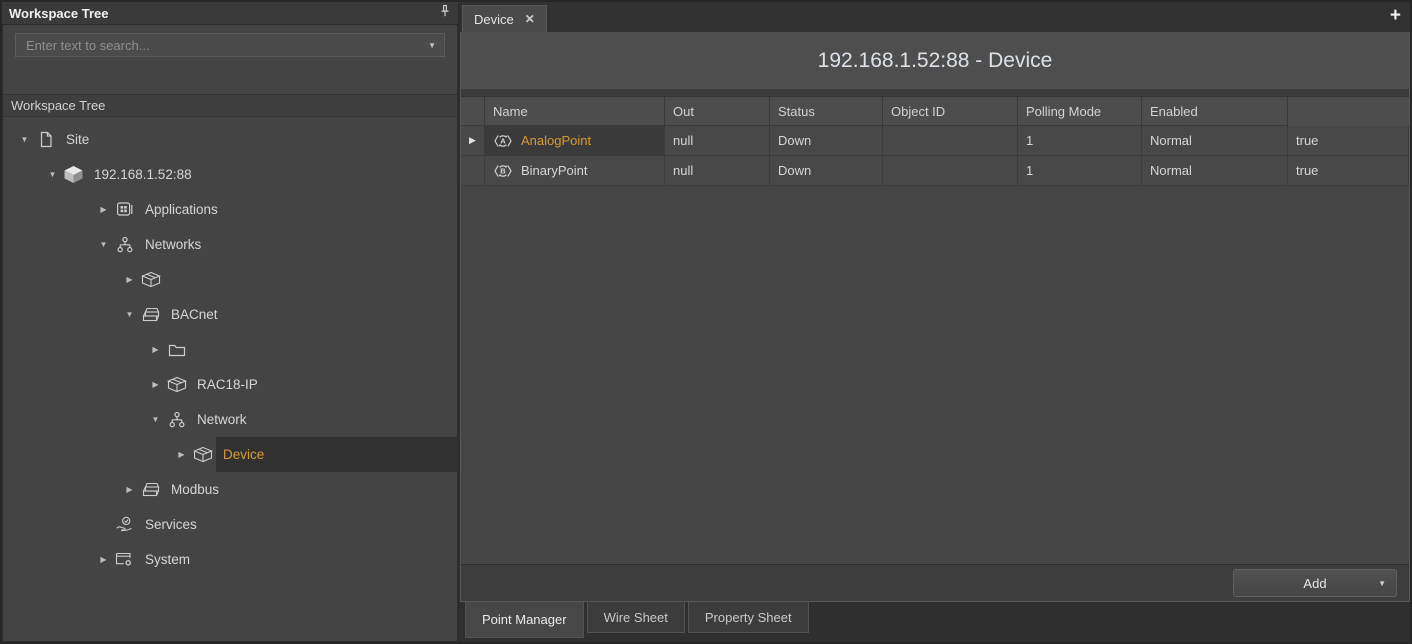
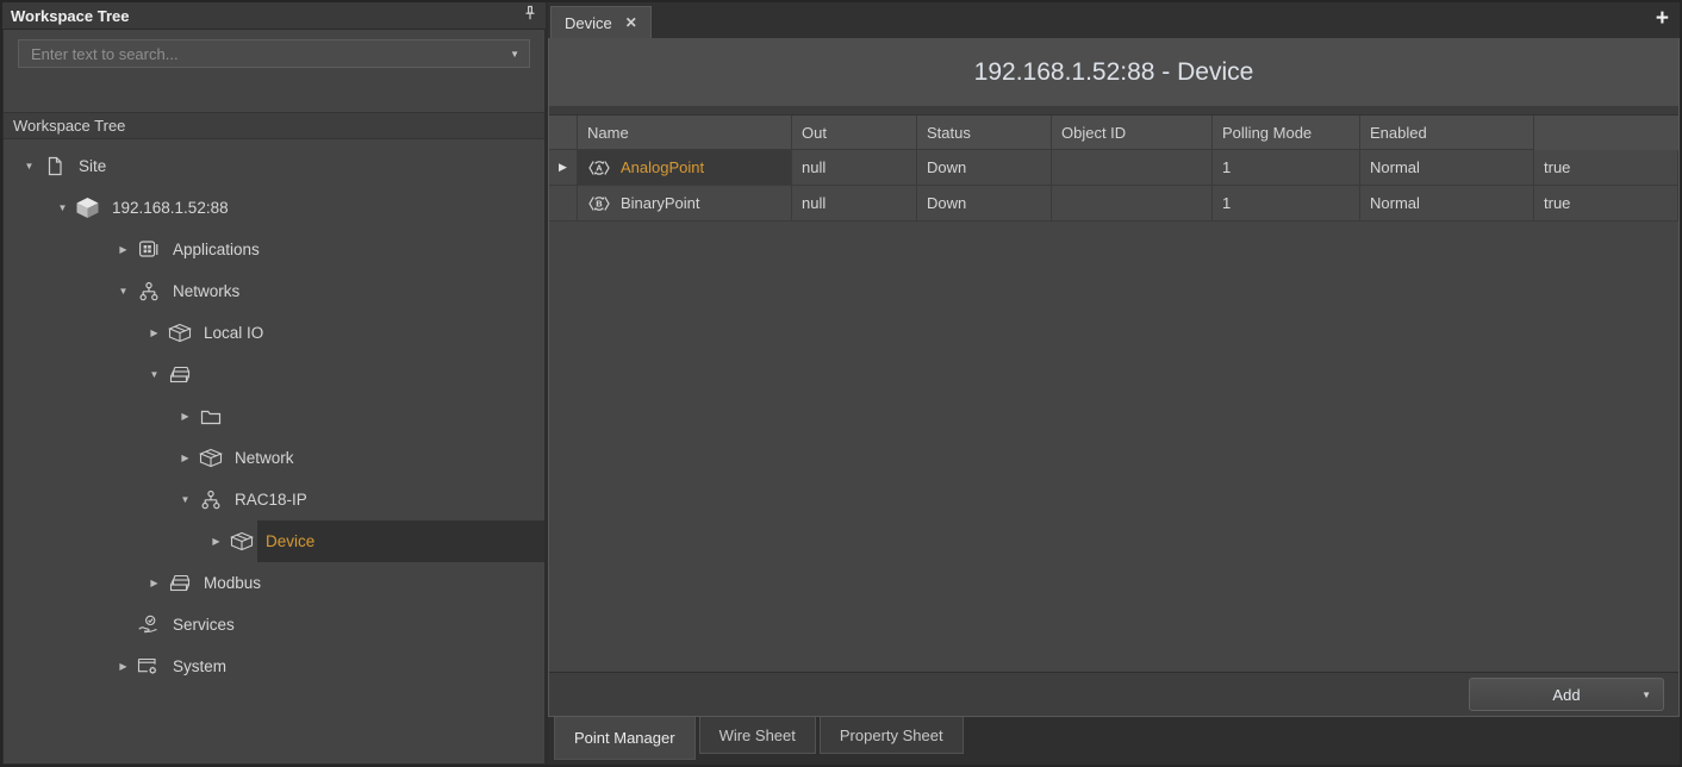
  Workspace Tree
  Enter text to search...
  ▼
  Workspace Tree
  ▼
  Site
  ▼
  192.168.1.52:88
  ▶
  Applications
  ▼
  Networks
  ▶
+ Local IO
  ▼
- BACnet
  ▶
  ▶
- RAC18-IP
+ Network
  ▼
- Network
+ RAC18-IP
  ▶
  Device
  ▶
  Modbus
  Services
  ▶
  System
  Device
  ✕
  +
  192.168.1.52:88 - Device
  Name
  Out
  Status
  Object ID
  Polling Mode
  Enabled
  ▶
  A
  AnalogPoint
  null
  Down
  1
  Normal
  true
  B
  BinaryPoint
  null
  Down
  1
  Normal
  true
  Add
  ▼
  Point Manager
  Wire Sheet
  Property Sheet
